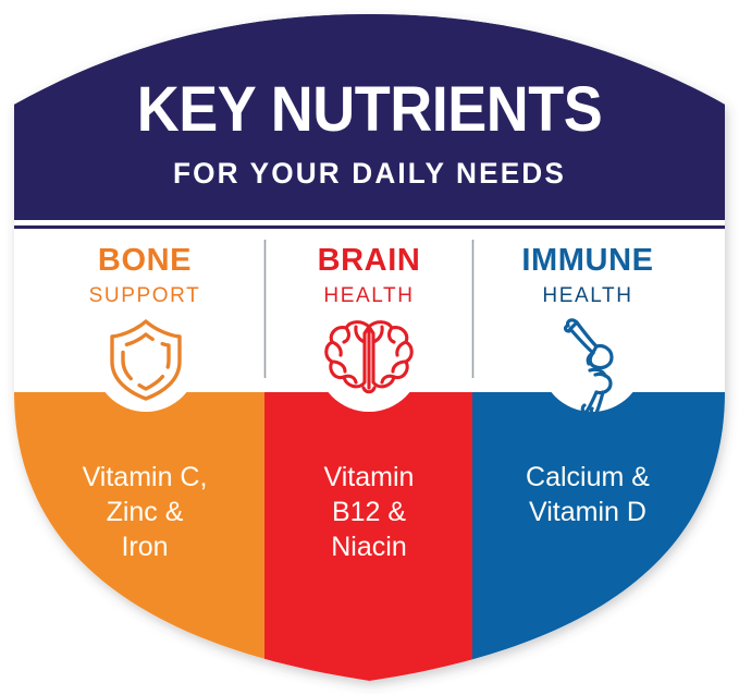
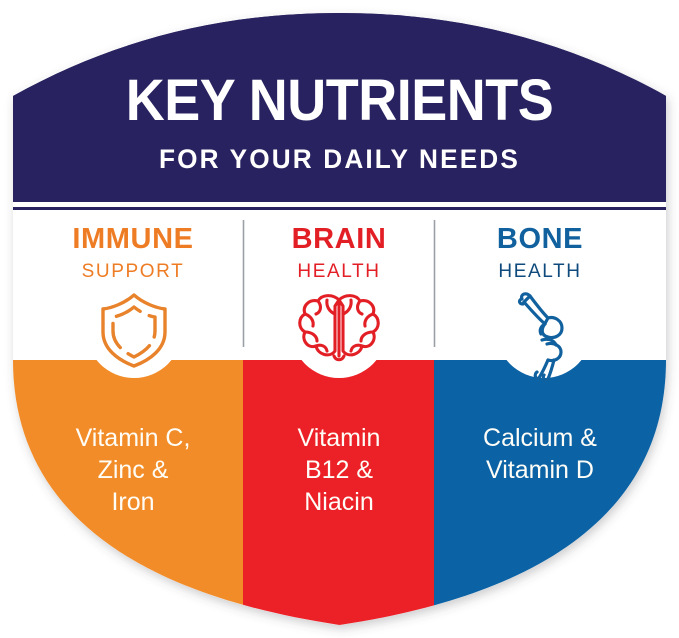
  KEY NUTRIENTS
  FOR YOUR DAILY NEEDS
- BONE
+ IMMUNE
  SUPPORT
  BRAIN
  HEALTH
- IMMUNE
+ BONE
  HEALTH
  Vitamin C,
  Zinc &
  Iron
  Vitamin
  B12 &
  Niacin
  Calcium &
  Vitamin D
